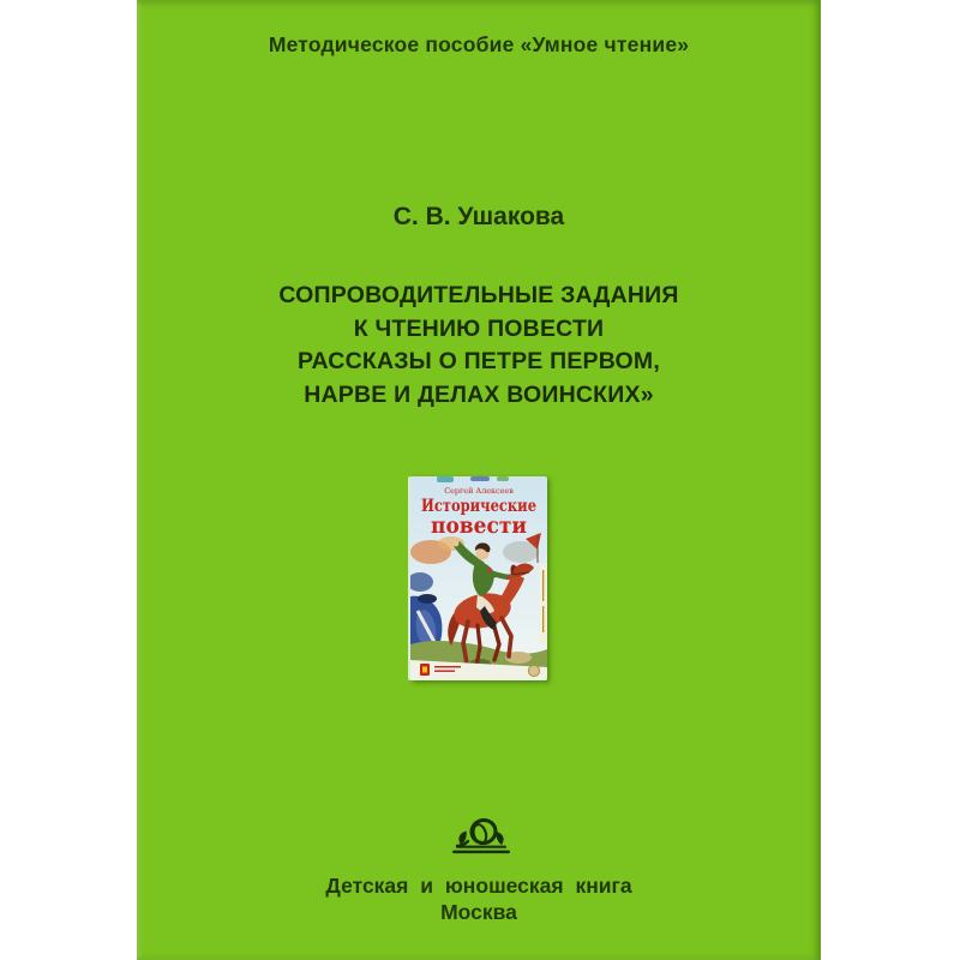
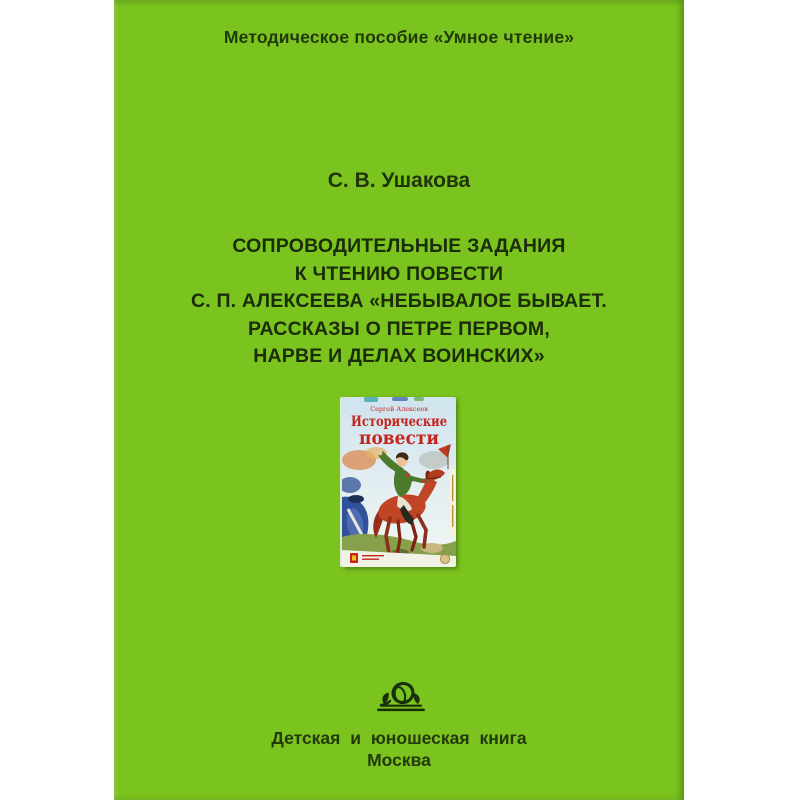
  Методическое пособие «Умное чтение»
  С. В. Ушакова
  СОПРОВОДИТЕЛЬНЫЕ ЗАДАНИЯ
  К ЧТЕНИЮ ПОВЕСТИ
+ С. П. АЛЕКСЕЕВА «НЕБЫВАЛОЕ БЫВАЕТ.
  РАССКАЗЫ О ПЕТРЕ ПЕРВОМ,
  НАРВЕ И ДЕЛАХ ВОИНСКИХ»
  Сергей Алексеев
  Исторические
  повести
  Детская и юношеская книга
  Москва
